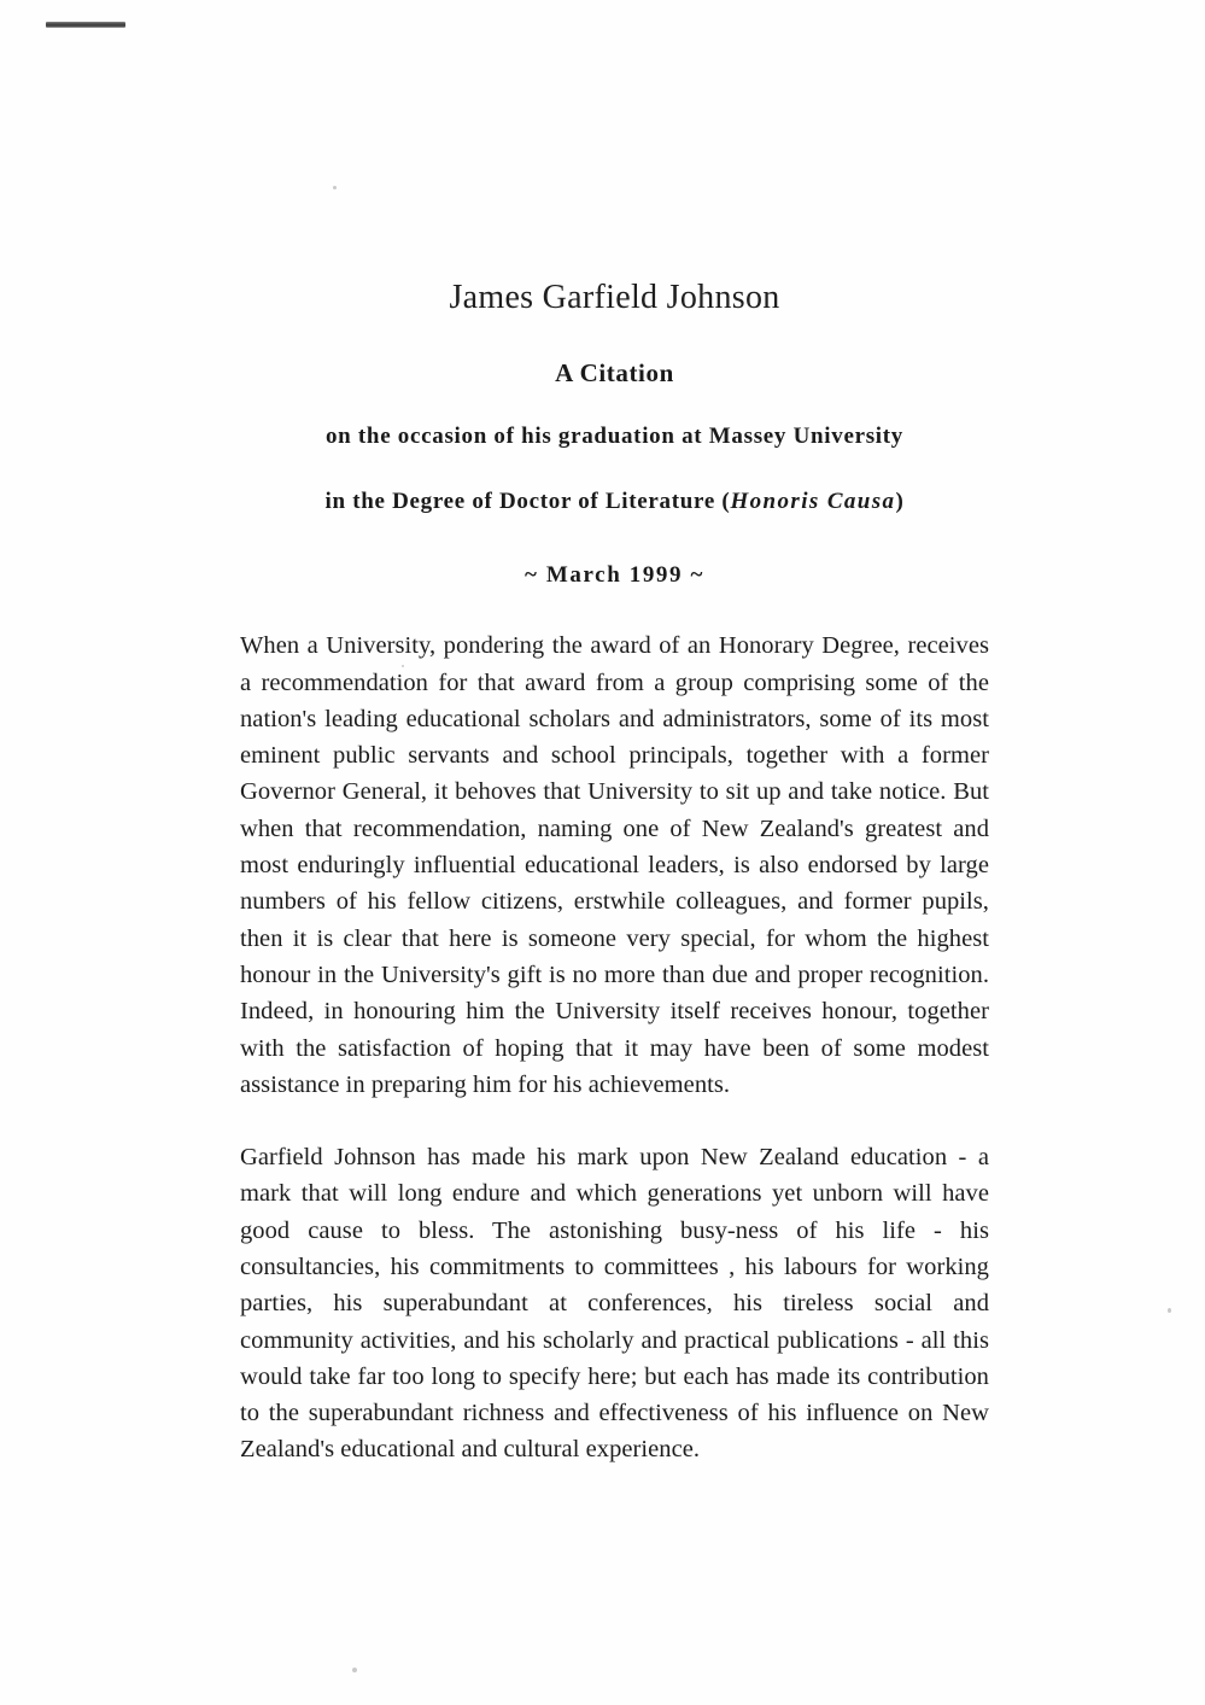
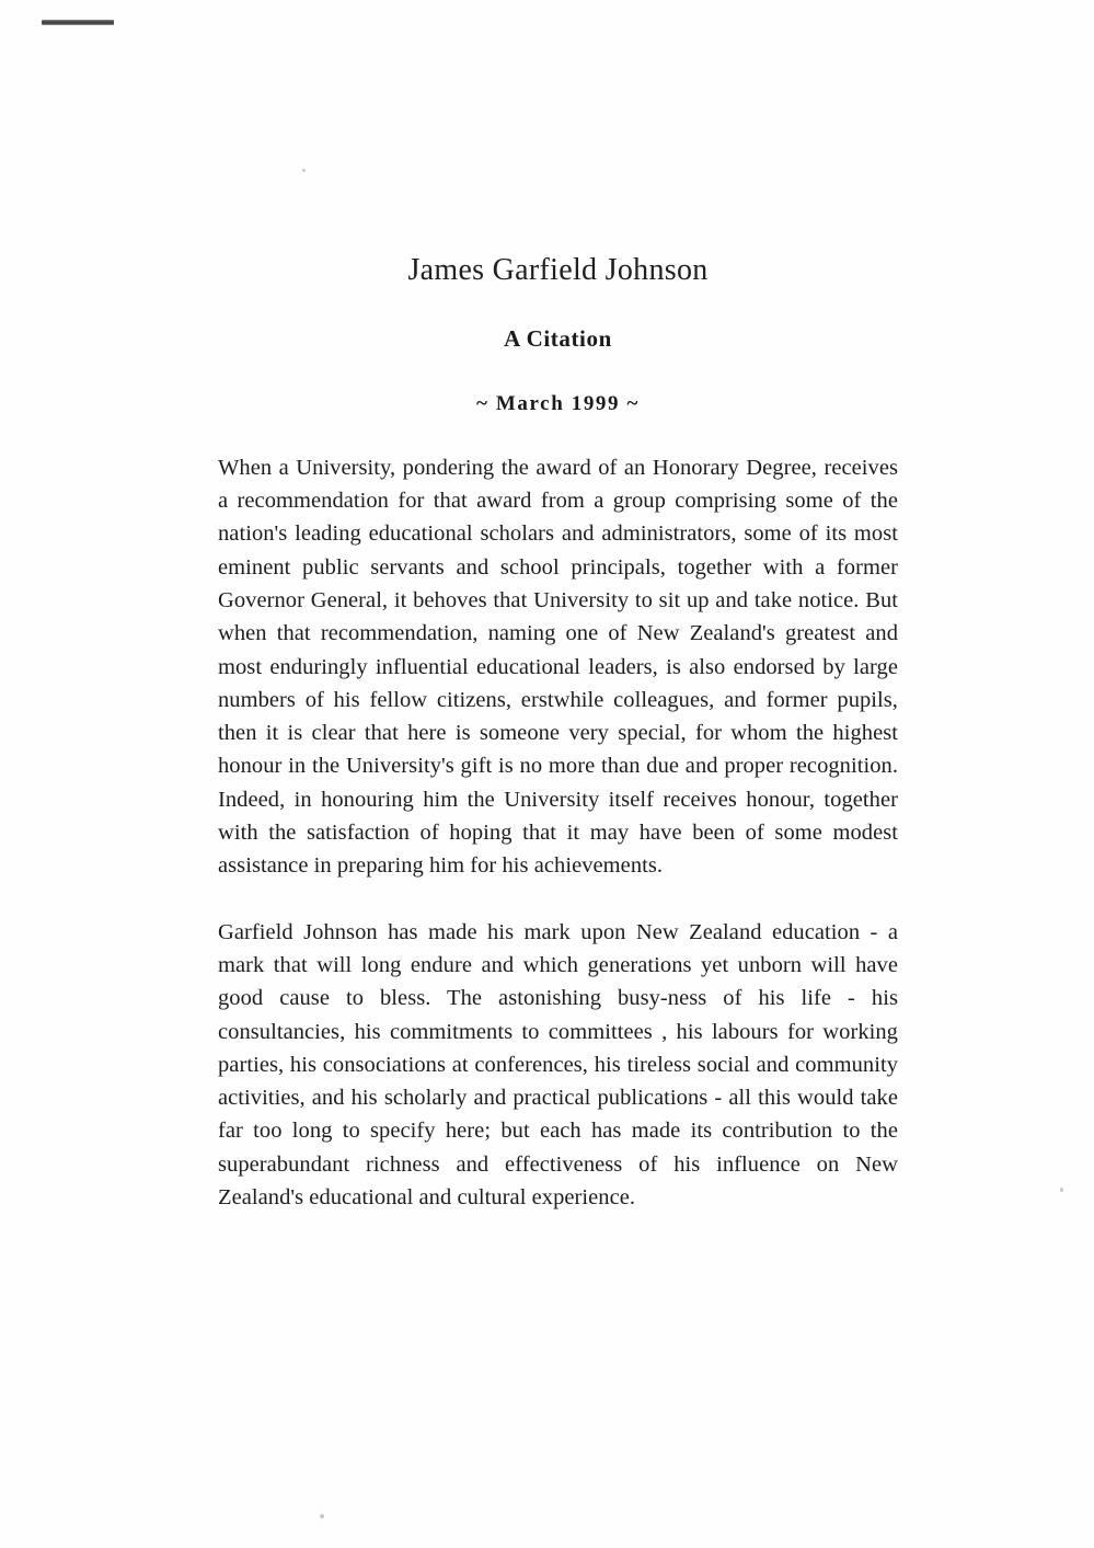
  James Garfield Johnson
  A Citation
- on the occasion of his graduation at Massey University
- in the Degree of Doctor of Literature (Honoris Causa)
  ~ March 1999 ~
  When a University, pondering the award of an Honorary Degree, receives a recommendation for that award from a group comprising some of the nation's leading educational scholars and administrators, some of its most eminent public servants and school principals, together with a former Governor General, it behoves that University to sit up and take notice. But when that recommendation, naming one of New Zealand's greatest and most enduringly influential educational leaders, is also endorsed by large numbers of his fellow citizens, erstwhile colleagues, and former pupils, then it is clear that here is someone very special, for whom the highest honour in the University's gift is no more than due and proper recognition. Indeed, in honouring him the University itself receives honour, together with the satisfaction of hoping that it may have been of some modest assistance in preparing him for his achievements.
- Garfield Johnson has made his mark upon New Zealand education - a mark that will long endure and which generations yet unborn will have good cause to bless. The astonishing busy-ness of his life - his consultancies, his commitments to committees , his labours for working parties, his superabundant at conferences, his tireless social and community activities, and his scholarly and practical publications - all this would take far too long to specify here; but each has made its contribution to the superabundant richness and effectiveness of his influence on New Zealand's educational and cultural experience.
+ Garfield Johnson has made his mark upon New Zealand education - a mark that will long endure and which generations yet unborn will have good cause to bless. The astonishing busy-ness of his life - his consultancies, his commitments to committees , his labours for working parties, his consociations at conferences, his tireless social and community activities, and his scholarly and practical publications - all this would take far too long to specify here; but each has made its contribution to the superabundant richness and effectiveness of his influence on New Zealand's educational and cultural experience.
